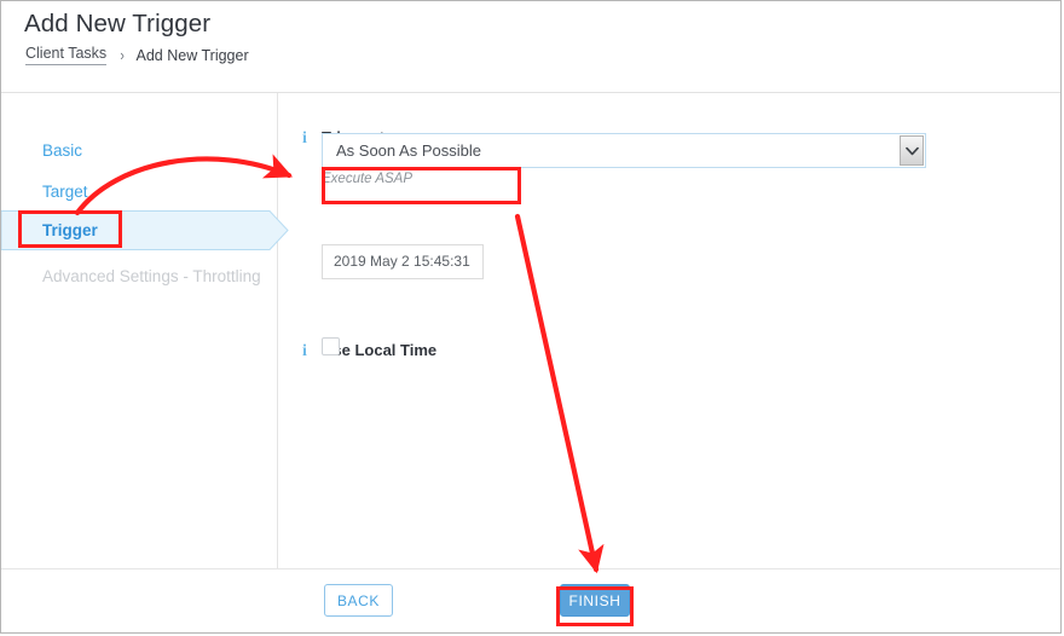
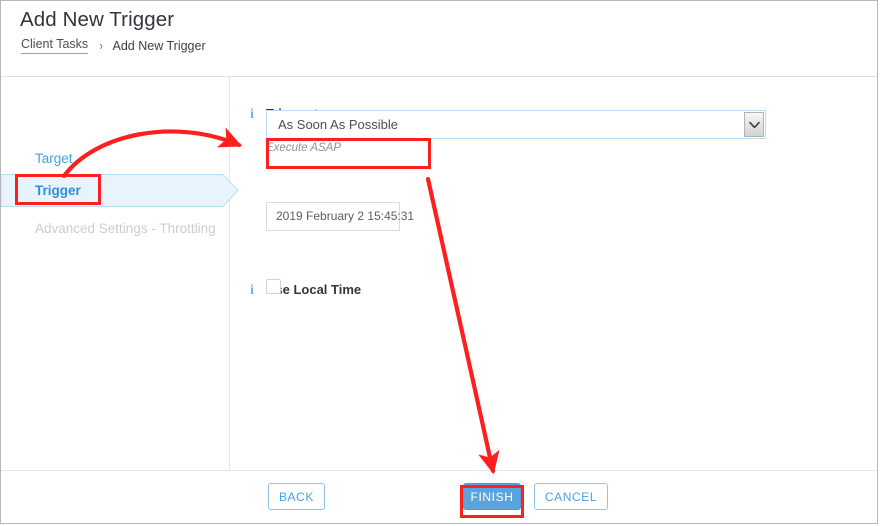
  Add New Trigger
  Client Tasks
  ›
  Add New Trigger
- Basic
  Target
  Trigger
  Advanced Settings - Throttling
  i
  As Soon As Possible
  Execute ASAP
- 2019 May 2 15:45:31
+ 2019 February 2 15:45:31
  i
  e Local Time
  BACK
  FINISH
+ CANCEL
